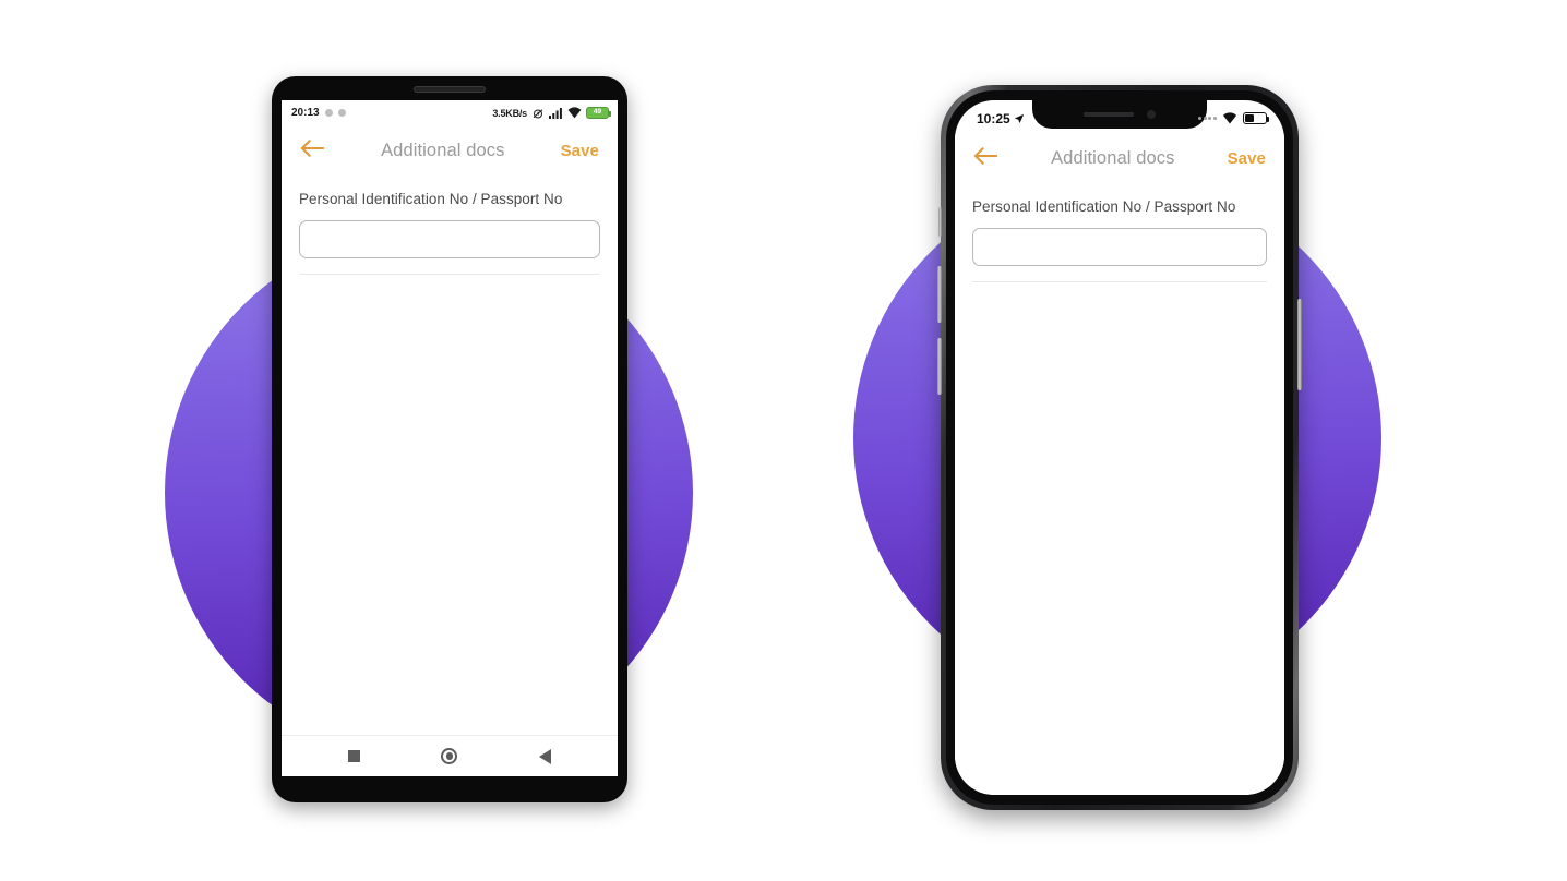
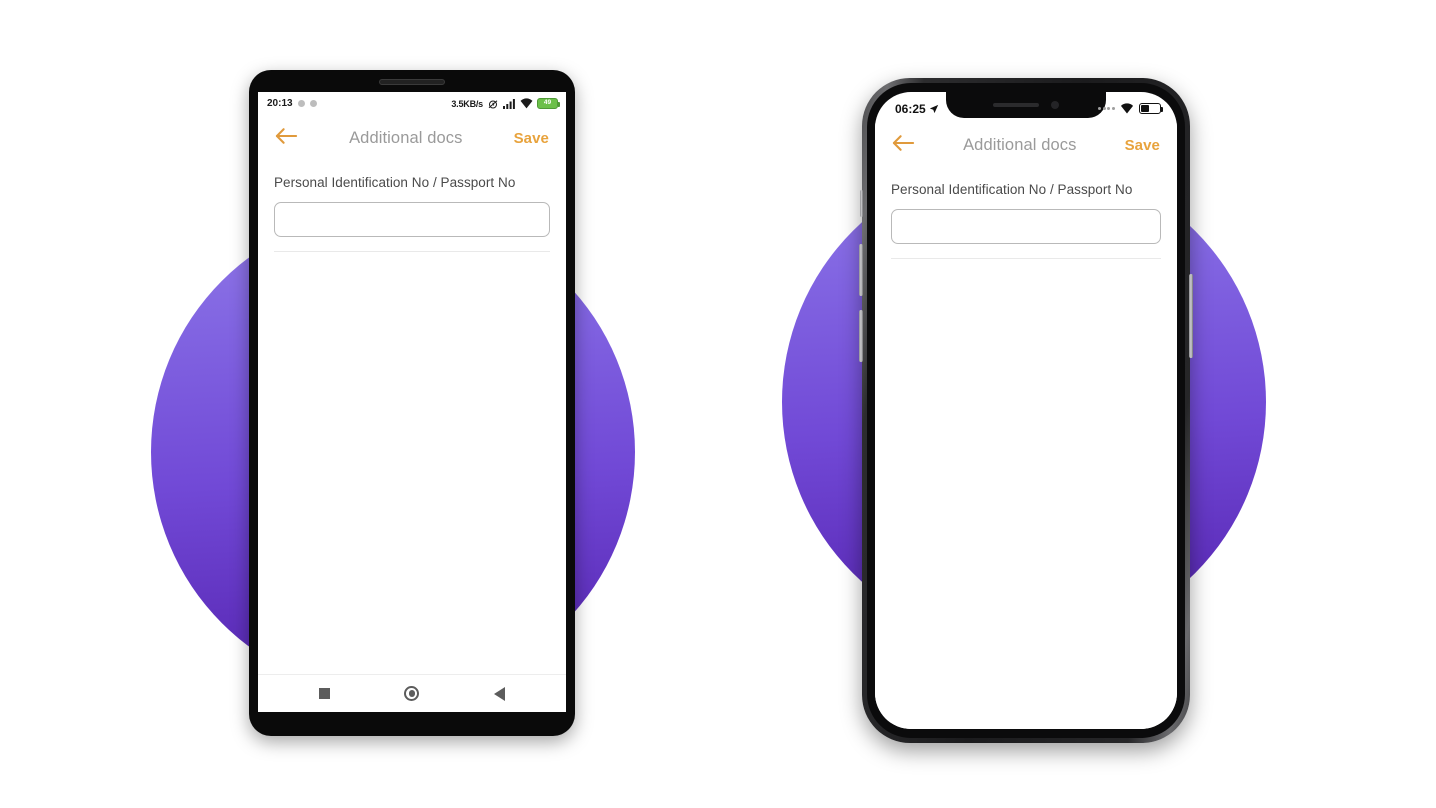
  20:13
  3.5KB/s
  Additional docs
  Save
  Personal Identification No / Passport No
- 10:25
+ 06:25
  Additional docs
  Save
  Personal Identification No / Passport No
